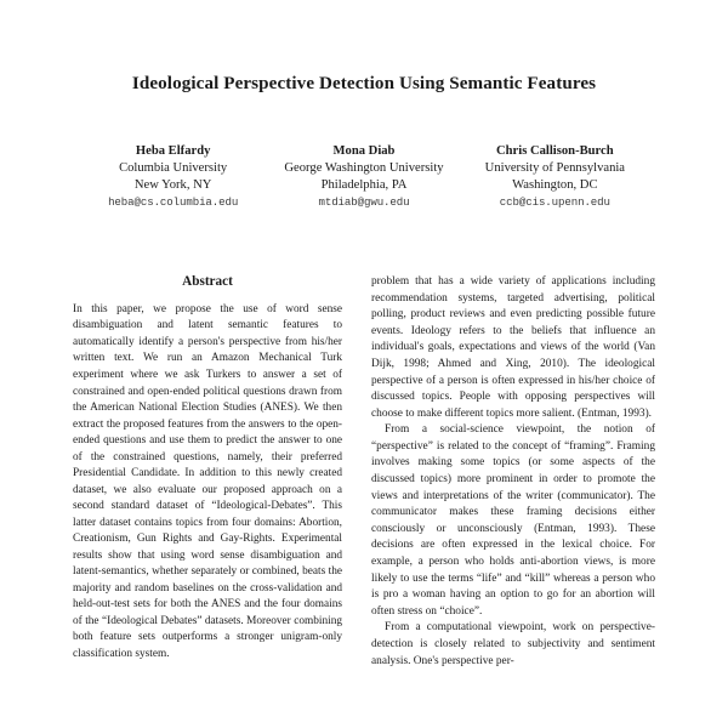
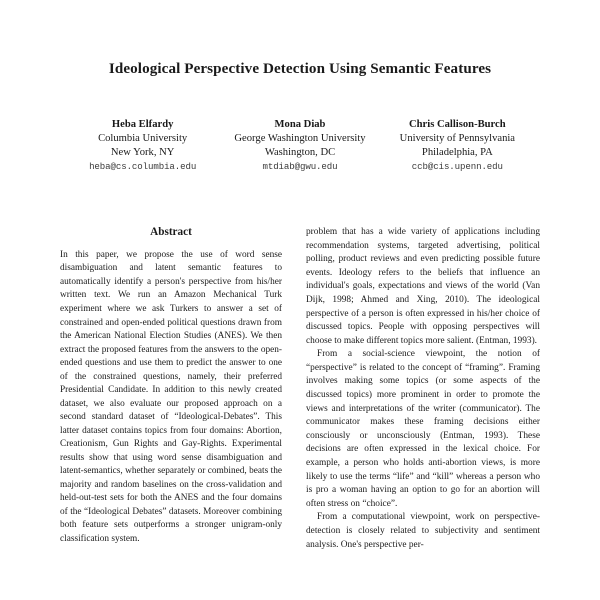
  Ideological Perspective Detection Using Semantic Features
  Heba Elfardy
  Columbia University
  New York, NY
  heba@cs.columbia.edu
  Mona Diab
  George Washington University
- Philadelphia, PA
+ Washington, DC
  mtdiab@gwu.edu
  Chris Callison-Burch
  University of Pennsylvania
- Washington, DC
+ Philadelphia, PA
  ccb@cis.upenn.edu
  Abstract
  In this paper, we propose the use of word sense disambiguation and latent semantic features to automatically identify a person's perspective from his/her written text. We run an Amazon Mechanical Turk experiment where we ask Turkers to answer a set of constrained and open-ended political questions drawn from the American National Election Studies (ANES). We then extract the proposed features from the answers to the open-ended questions and use them to predict the answer to one of the constrained questions, namely, their preferred Presidential Candidate. In addition to this newly created dataset, we also evaluate our proposed approach on a second standard dataset of “Ideological-Debates”. This latter dataset contains topics from four domains: Abortion, Creationism, Gun Rights and Gay-Rights. Experimental results show that using word sense disambiguation and latent-semantics, whether separately or combined, beats the majority and random baselines on the cross-validation and held-out-test sets for both the ANES and the four domains of the “Ideological Debates” datasets. Moreover combining both feature sets outperforms a stronger unigram-only classification system.
  problem that has a wide variety of applications including recommendation systems, targeted advertising, political polling, product reviews and even predicting possible future events. Ideology refers to the beliefs that influence an individual's goals, expectations and views of the world (Van Dijk, 1998; Ahmed and Xing, 2010). The ideological perspective of a person is often expressed in his/her choice of discussed topics. People with opposing perspectives will choose to make different topics more salient. (Entman, 1993).
  From a social-science viewpoint, the notion of “perspective” is related to the concept of “framing”. Framing involves making some topics (or some aspects of the discussed topics) more prominent in order to promote the views and interpretations of the writer (communicator). The communicator makes these framing decisions either consciously or unconsciously (Entman, 1993). These decisions are often expressed in the lexical choice. For example, a person who holds anti-abortion views, is more likely to use the terms “life” and “kill” whereas a person who is pro a woman having an option to go for an abortion will often stress on “choice”.
  From a computational viewpoint, work on perspective-detection is closely related to subjectivity and sentiment analysis. One's perspective per-
